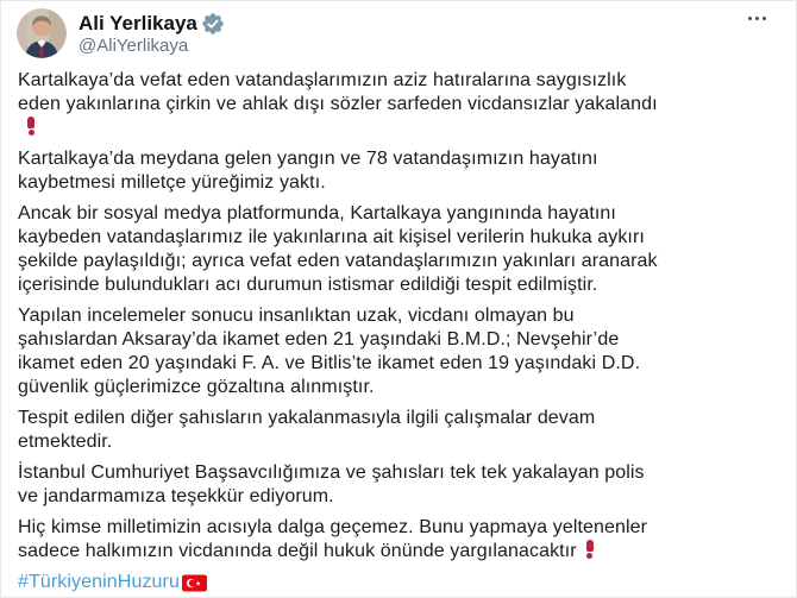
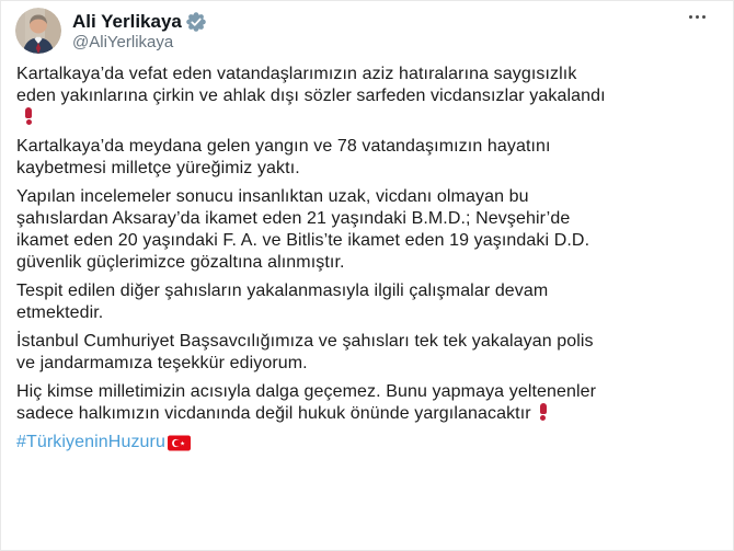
  Ali Yerlikaya
  @AliYerlikaya
  Kartalkaya’da vefat eden vatandaşlarımızın aziz hatıralarına saygısızlık
  eden yakınlarına çirkin ve ahlak dışı sözler sarfeden vicdansızlar yakalandı
  Kartalkaya’da meydana gelen yangın ve 78 vatandaşımızın hayatını
  kaybetmesi milletçe yüreğimiz yaktı.
- Ancak bir sosyal medya platformunda, Kartalkaya yangınında hayatını
- kaybeden vatandaşlarımız ile yakınlarına ait kişisel verilerin hukuka aykırı
- şekilde paylaşıldığı; ayrıca vefat eden vatandaşlarımızın yakınları aranarak
- içerisinde bulundukları acı durumun istismar edildiği tespit edilmiştir.
  Yapılan incelemeler sonucu insanlıktan uzak, vicdanı olmayan bu
  şahıslardan Aksaray’da ikamet eden 21 yaşındaki B.M.D.; Nevşehir’de
  ikamet eden 20 yaşındaki F. A. ve Bitlis’te ikamet eden 19 yaşındaki D.D.
  güvenlik güçlerimizce gözaltına alınmıştır.
  Tespit edilen diğer şahısların yakalanmasıyla ilgili çalışmalar devam
  etmektedir.
  İstanbul Cumhuriyet Başsavcılığımıza ve şahısları tek tek yakalayan polis
  ve jandarmamıza teşekkür ediyorum.
  Hiç kimse milletimizin acısıyla dalga geçemez. Bunu yapmaya yeltenenler
  sadece halkımızın vicdanında değil hukuk önünde yargılanacaktır
  #TürkiyeninHuzuru
